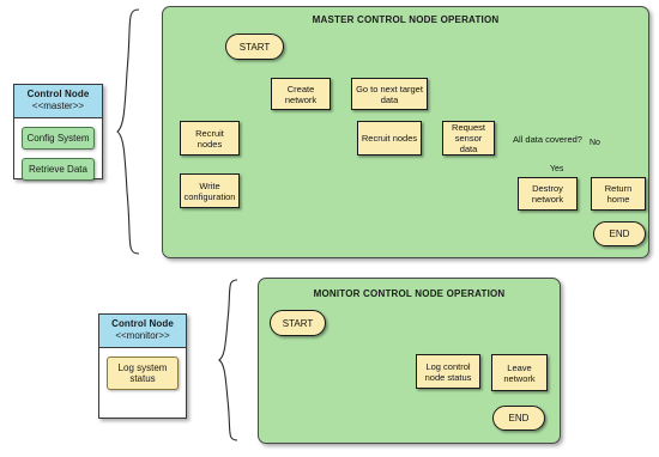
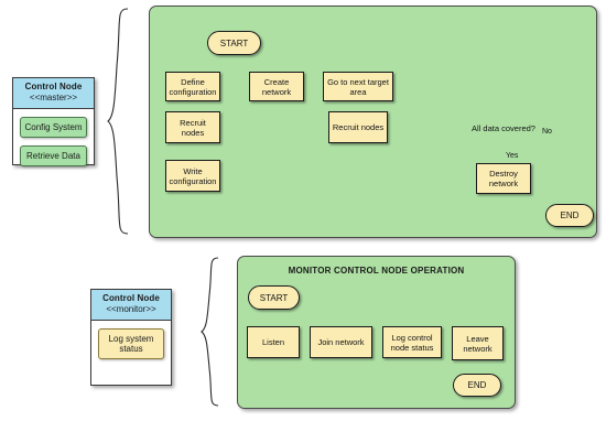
  Control Node
  <<master>>
  Config System
  Retrieve Data
- MASTER CONTROL NODE OPERATION
  START
+ Define configuration
  Recruit nodes
  Write configuration
  Create network
- Go to next target data
+ Go to next target area
  Recruit nodes
- Request sensor data
  All data covered?
  Destroy network
- Return home
  END
  Control Node
  <<monitor>>
  Log system status
  MONITOR CONTROL NODE OPERATION
  START
+ Listen
+ Join network
  Log control node status
  Leave network
  END
